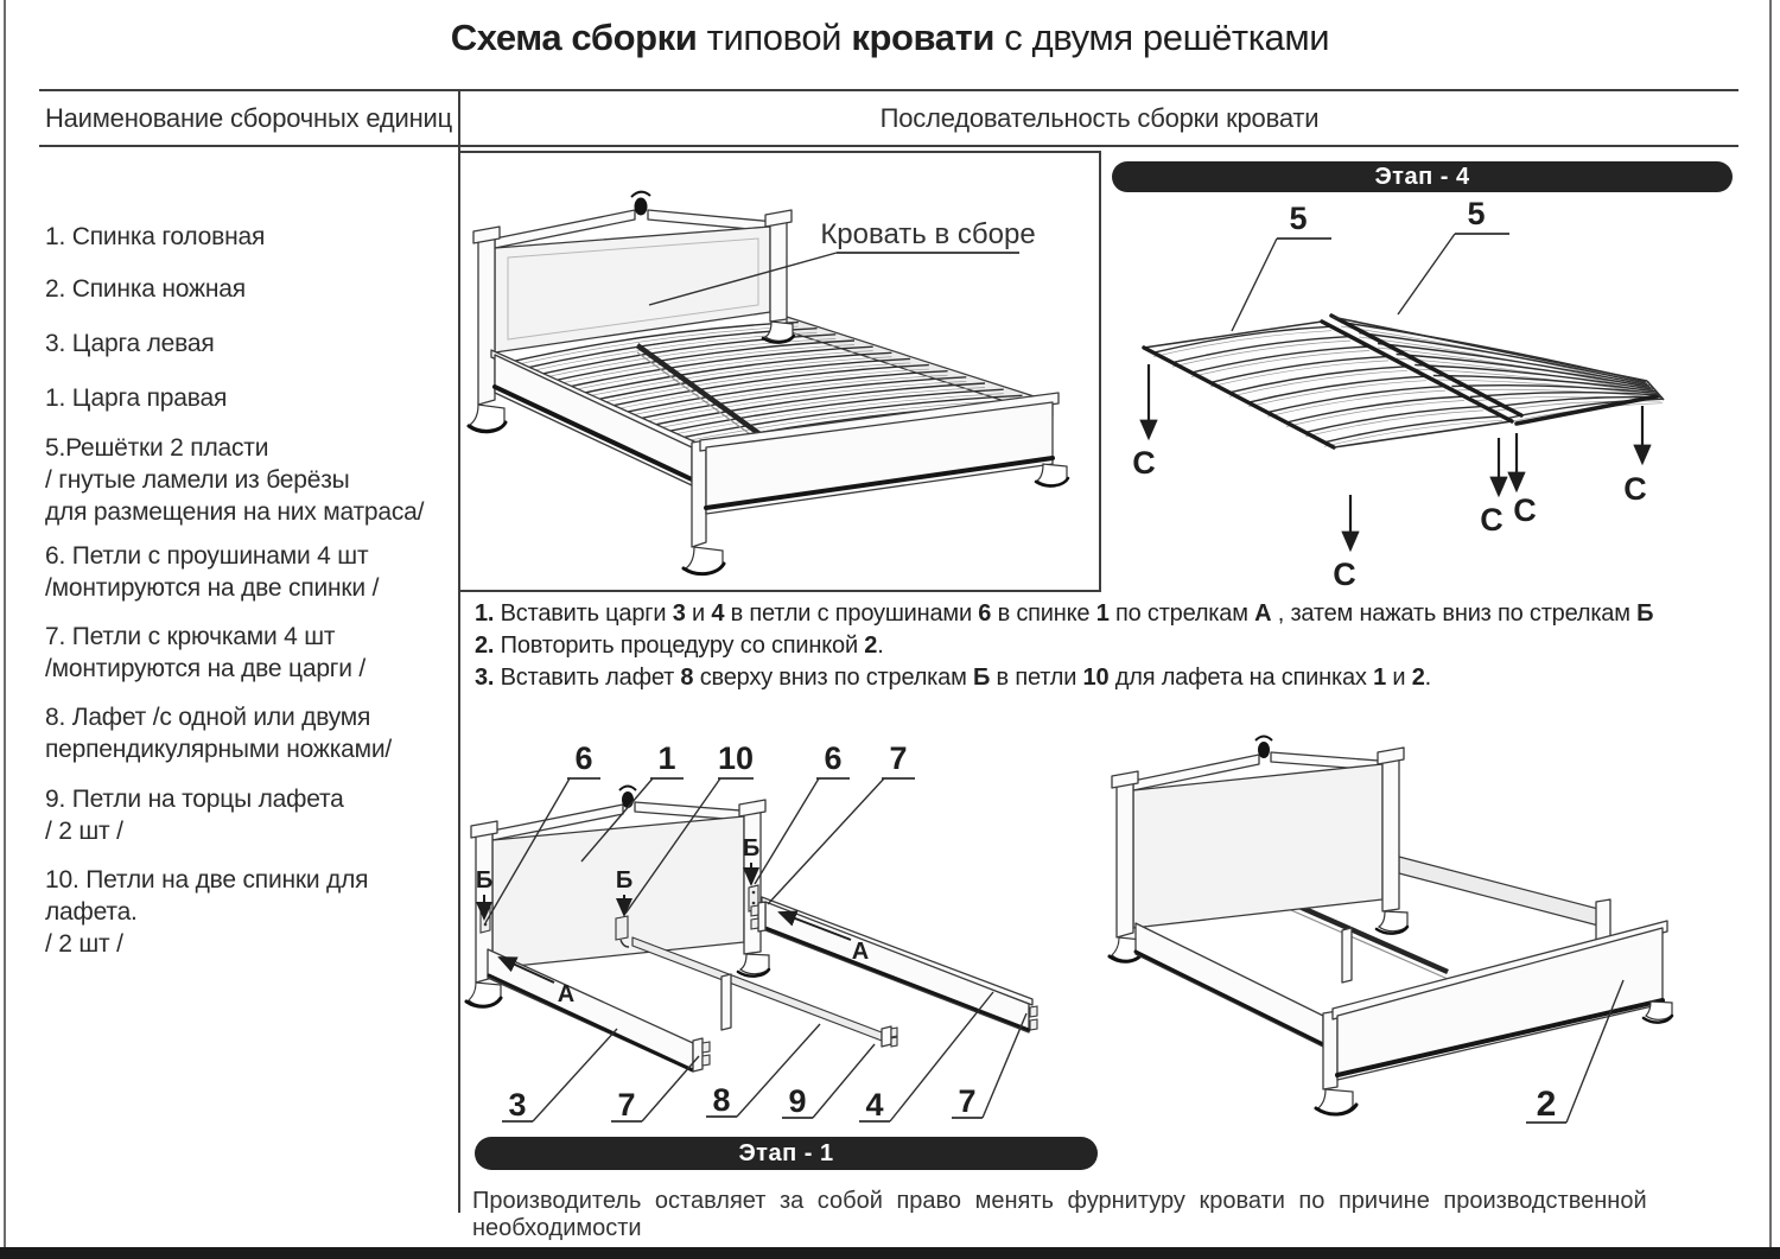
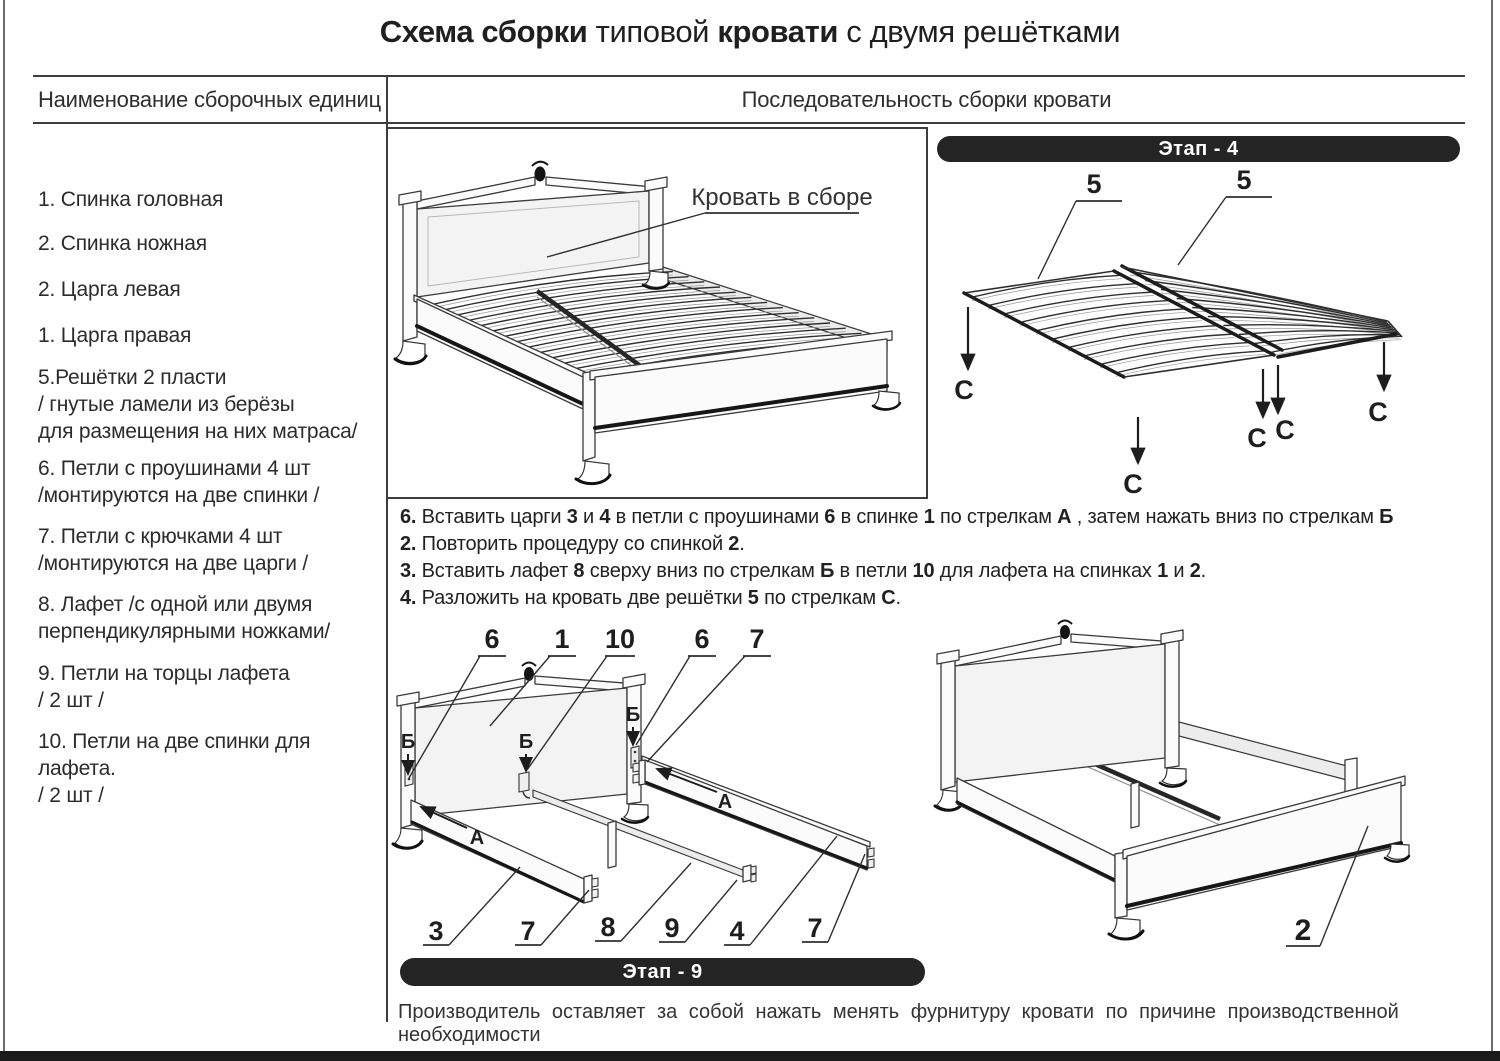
  Схема сборки типовой кровати с двумя решётками
  Наименование сборочных единиц
  Последовательность сборки кровати
  1. Спинка головная
  2. Спинка ножная
- 3. Царга левая
+ 2. Царга левая
  1. Царга правая
  5.Решётки 2 пласти
  / гнутые ламели из берёзы
  для размещения на них матраса/
  6. Петли с проушинами 4 шт
  /монтируются на две спинки /
  7. Петли с крючками 4 шт
  /монтируются на две царги /
  8. Лафет /с одной или двумя
  перпендикулярными ножками/
  9. Петли на торцы лафета
  / 2 шт /
  10. Петли на две спинки для лафета.
  / 2 шт /
  Кровать в сборе
  Этап - 4
  5
  5
  С
  С
  С
  С
  С
- 1. Вставить царги 3 и 4 в петли с проушинами 6 в спинке 1 по стрелкам А , затем нажать вниз по стрелкам Б
+ 6. Вставить царги 3 и 4 в петли с проушинами 6 в спинке 1 по стрелкам А , затем нажать вниз по стрелкам Б
  2. Повторить процедуру со спинкой 2.
  3. Вставить лафет 8 сверху вниз по стрелкам Б в петли 10 для лафета на спинках 1 и 2.
+ 4. Разложить на кровать две решётки 5 по стрелкам С.
  Б
  Б
  Б
  А
  А
  6
  1
  10
  6
  7
  3
  7
  8
  9
  4
  7
  2
- Этап - 1
+ Этап - 9
- Производитель оставляет за собой право менять фурнитуру кровати по причине производственной необходимости
+ Производитель оставляет за собой нажать менять фурнитуру кровати по причине производственной необходимости
